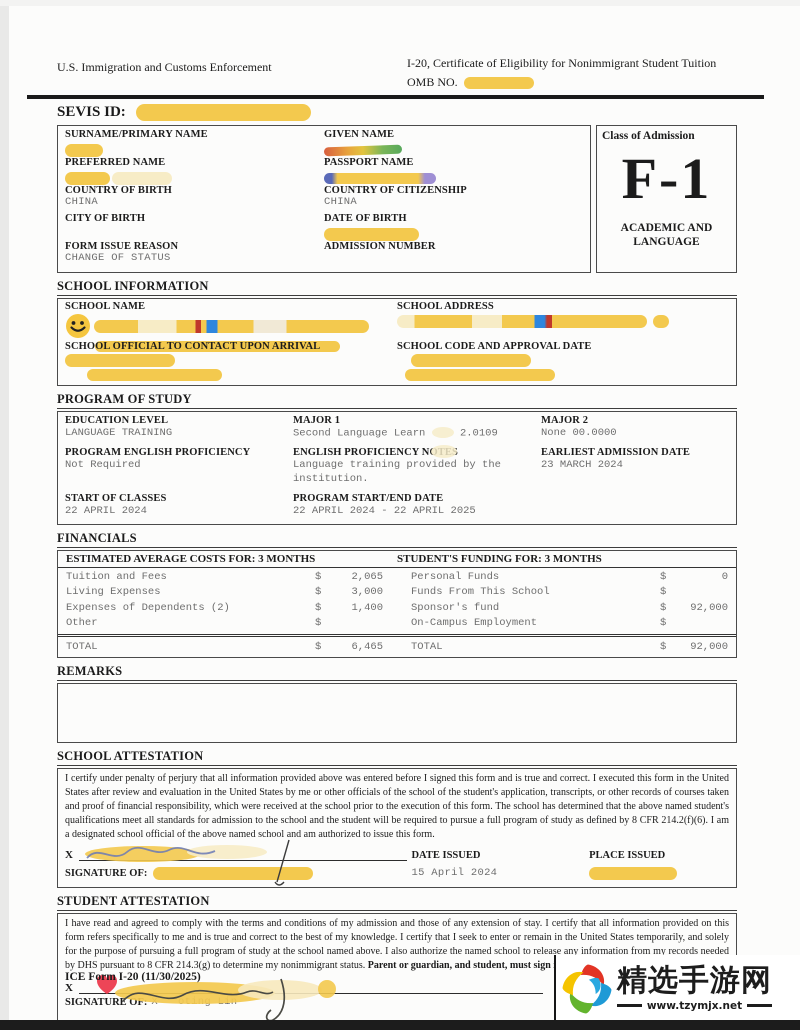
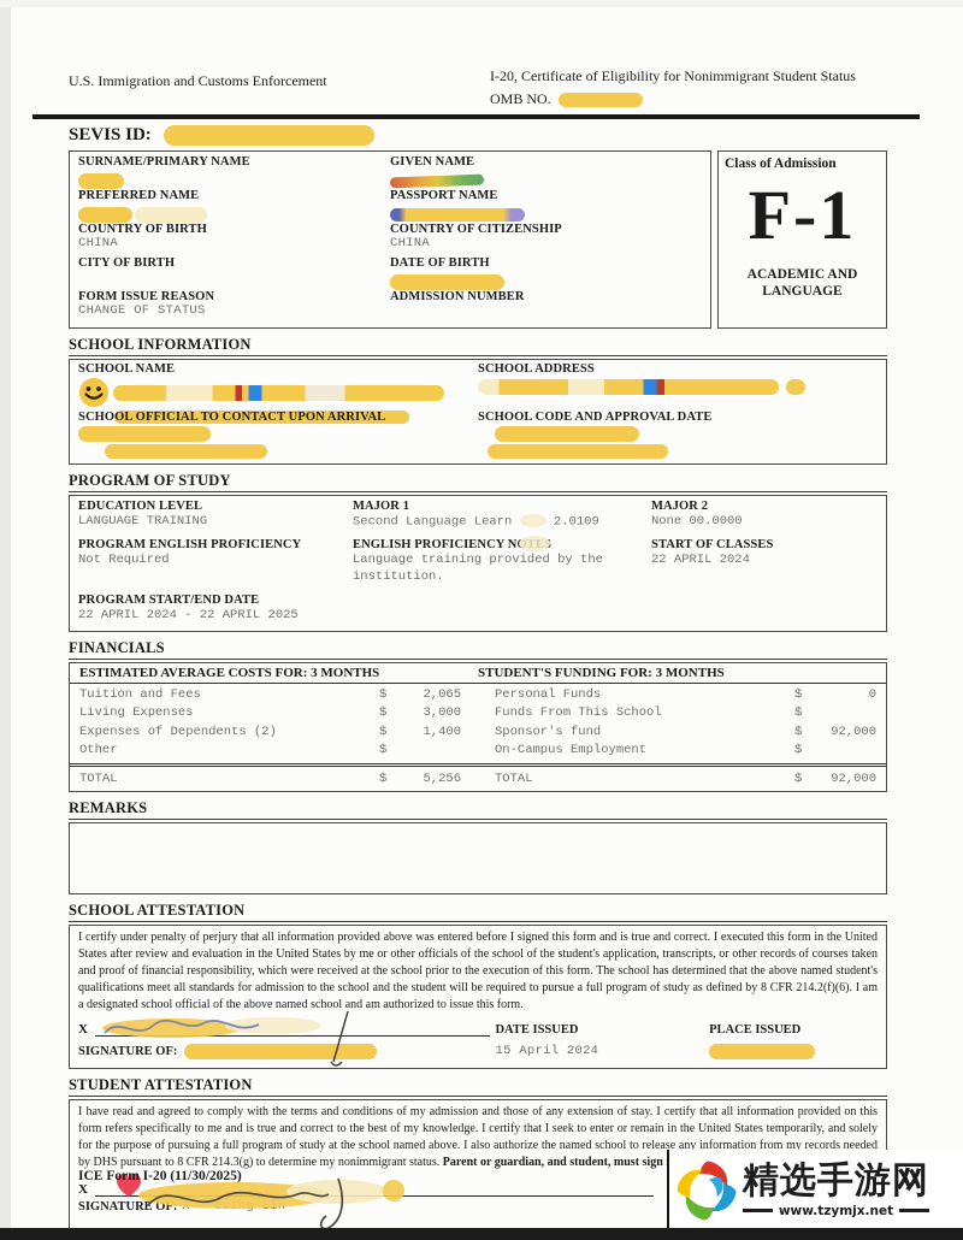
  U.S. Immigration and Customs Enforcement
- I-20, Certificate of Eligibility for Nonimmigrant Student Tuition
+ I-20, Certificate of Eligibility for Nonimmigrant Student Status
  OMB NO.
  SEVIS ID:
  SURNAME/PRIMARY NAME
  GIVEN NAME
  PREFERRED NAME
  PASSPORT NAME
  COUNTRY OF BIRTH
  CHINA
  COUNTRY OF CITIZENSHIP
  CHINA
  CITY OF BIRTH
  DATE OF BIRTH
  FORM ISSUE REASON
  CHANGE OF STATUS
  ADMISSION NUMBER
  Class of Admission
  F-1
  ACADEMIC AND
  LANGUAGE
  SCHOOL INFORMATION
  SCHOOL NAME
  SCHOOL ADDRESS
  SCHOOL OFFICIAL TO CONTACT UPON ARRIVAL
  SCHOOL CODE AND APPROVAL DATE
  PROGRAM OF STUDY
  EDUCATION LEVEL
  LANGUAGE TRAINING
  MAJOR 1
  Second Language Learn 2.0109
  MAJOR 2
  None 00.0000
  PROGRAM ENGLISH PROFICIENCY
  Not Required
  ENGLISH PROFICIENCY NOTES
  Language training provided by the institution.
- EARLIEST ADMISSION DATE
- 23 MARCH 2024
  START OF CLASSES
  22 APRIL 2024
  PROGRAM START/END DATE
  22 APRIL 2024 - 22 APRIL 2025
  FINANCIALS
  ESTIMATED AVERAGE COSTS FOR: 3 MONTHS
  STUDENT'S FUNDING FOR: 3 MONTHS
  Tuition and Fees
  $
  2,065
  Living Expenses
  $
  3,000
  Expenses of Dependents (2)
  $
  1,400
  Other
  $
  Personal Funds
  $
  0
  Funds From This School
  $
  Sponsor's fund
  $
  92,000
  On-Campus Employment
  $
  TOTAL
  $
- 6,465
+ 5,256
  TOTAL
  $
  92,000
  REMARKS
  SCHOOL ATTESTATION
  I certify under penalty of perjury that all information provided above was entered before I signed this form and is true and correct. I executed this form in the United States after review and evaluation in the United States by me or other officials of the school of the student's application, transcripts, or other records of courses taken and proof of financial responsibility, which were received at the school prior to the execution of this form. The school has determined that the above named student's qualifications meet all standards for admission to the school and the student will be required to pursue a full program of study as defined by 8 CFR 214.2(f)(6). I am a designated school official of the above named school and am authorized to issue this form.
  X
  DATE ISSUED
  PLACE ISSUED
  SIGNATURE OF:
  15 April 2024
  STUDENT ATTESTATION
  I have read and agreed to comply with the terms and conditions of my admission and those of any extension of stay. I certify that all information provided on this form refers specifically to me and is true and correct to the best of my knowledge. I certify that I seek to enter or remain in the United States temporarily, and solely for the purpose of pursuing a full program of study at the school named above. I also authorize the named school to release any information from my records needed by DHS pursuant to 8 CFR 214.3(g) to determine my nonimmigrant status. Parent or guardian, and student, must sign
  X
  SIGNATURE OF:
  ICE Form I-20 (11/30/2025)
  精选手游网
  www.tzymjx.net
